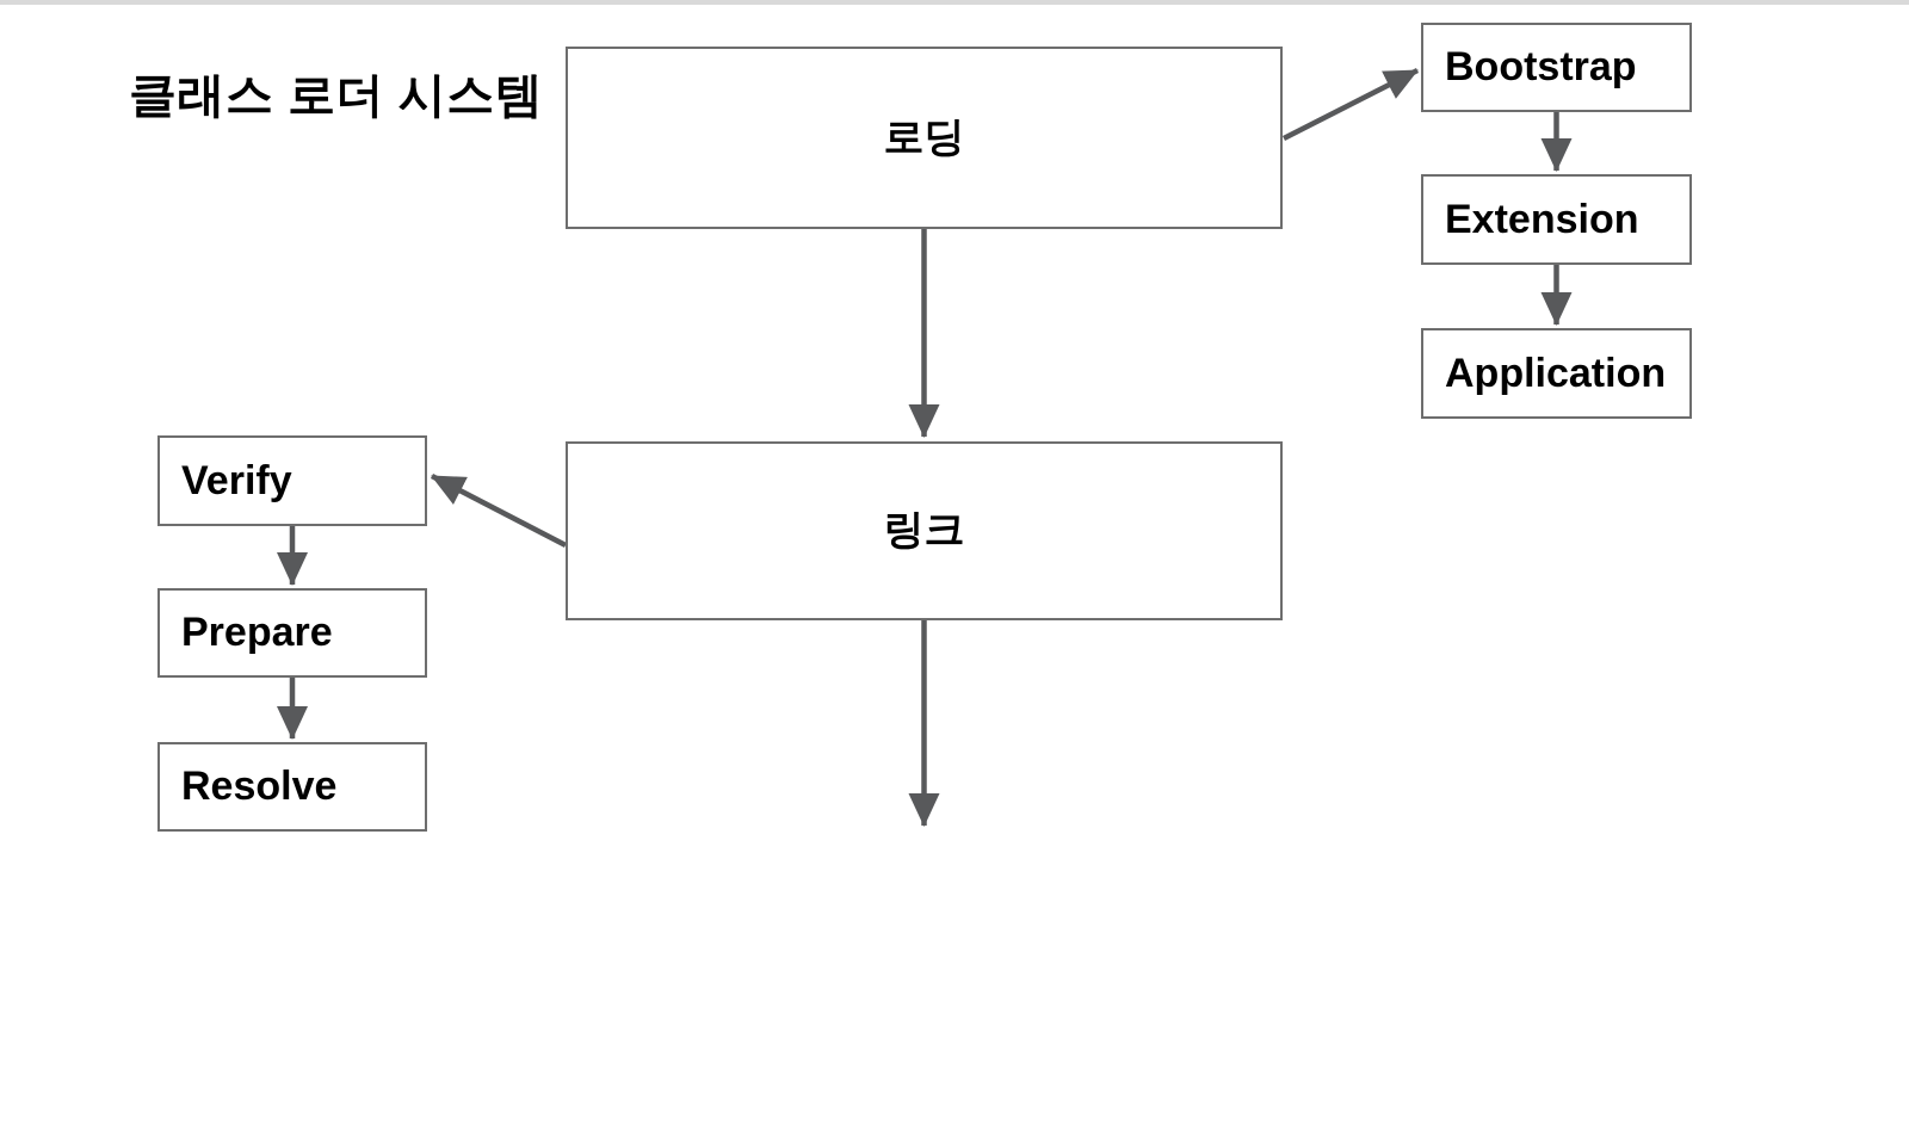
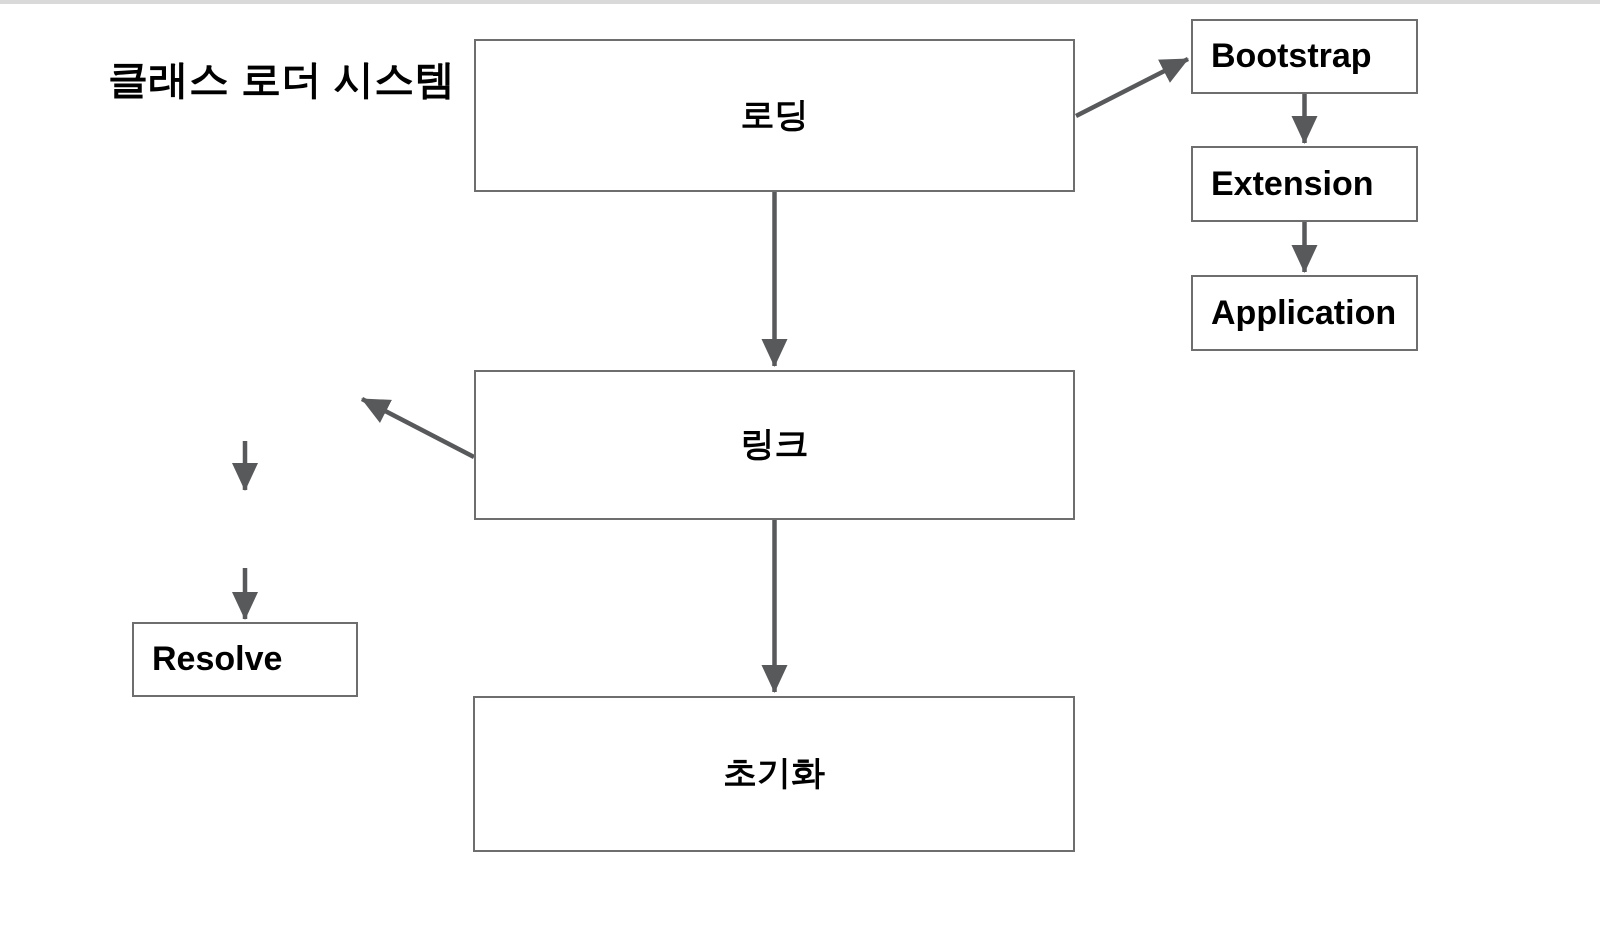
  클래스 로더 시스템
  로딩
  링크
+ 초기화
  Bootstrap
  Extension
  Application
- Verify
- Prepare
  Resolve
